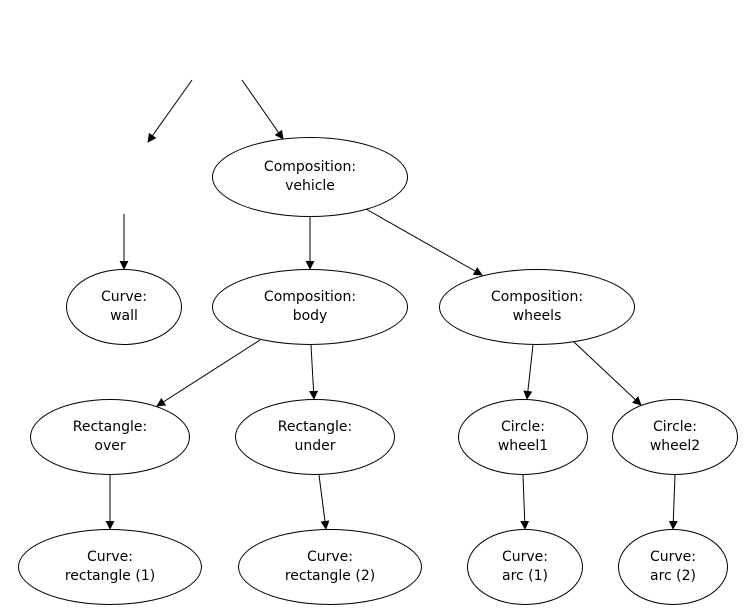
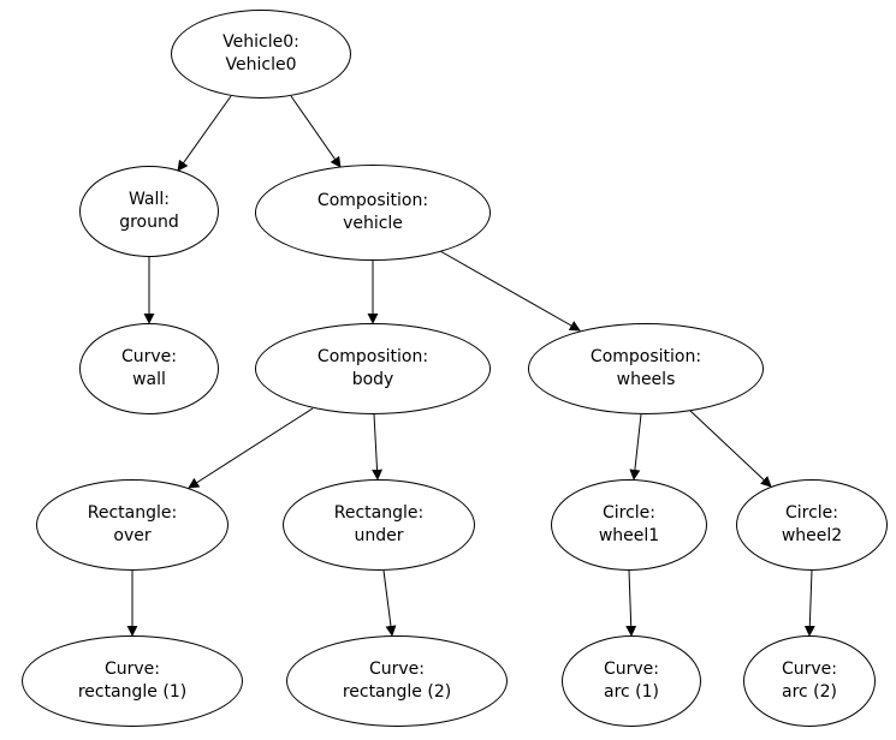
+ Vehicle0:
+ Vehicle0
+ Wall:
+ ground
  Composition:
  vehicle
  Curve:
  wall
  Composition:
  body
  Composition:
  wheels
  Rectangle:
  over
  Rectangle:
  under
  Circle:
  wheel1
  Circle:
  wheel2
  Curve:
  rectangle (1)
  Curve:
  rectangle (2)
  Curve:
  arc (1)
  Curve:
  arc (2)
